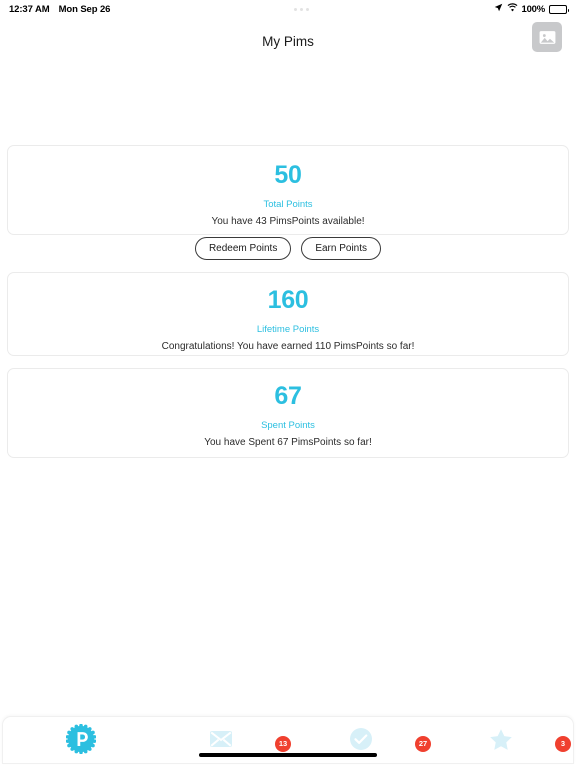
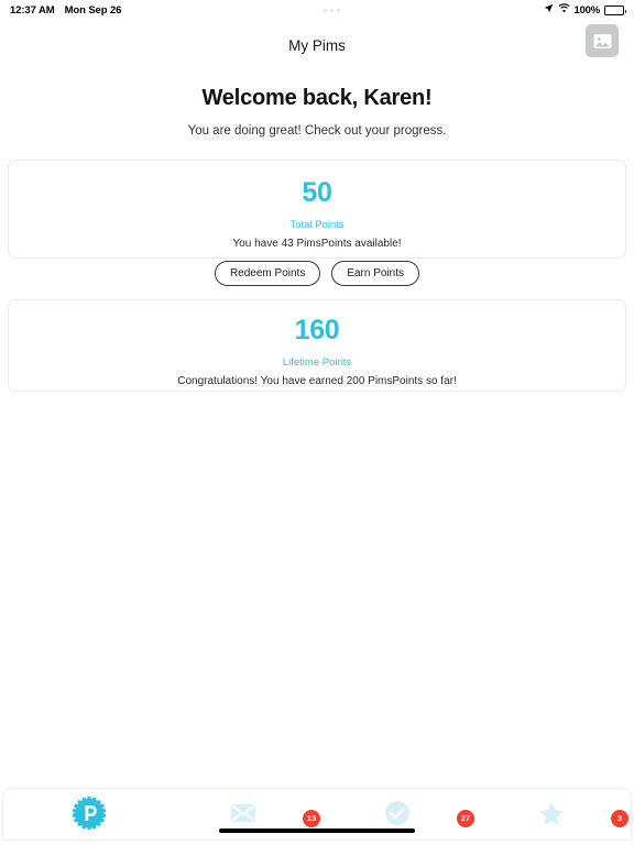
  12:37 AM
  Mon Sep 26
  100%
  My Pims
+ Welcome back, Karen!
+ You are doing great! Check out your progress.
  50
  Total Points
  You have 43 PimsPoints available!
  Redeem Points
  Earn Points
  160
  Lifetime Points
- Congratulations! You have earned 110 PimsPoints so far!
+ Congratulations! You have earned 200 PimsPoints so far!
- 67
- Spent Points
- You have Spent 67 PimsPoints so far!
  13
  27
  3
